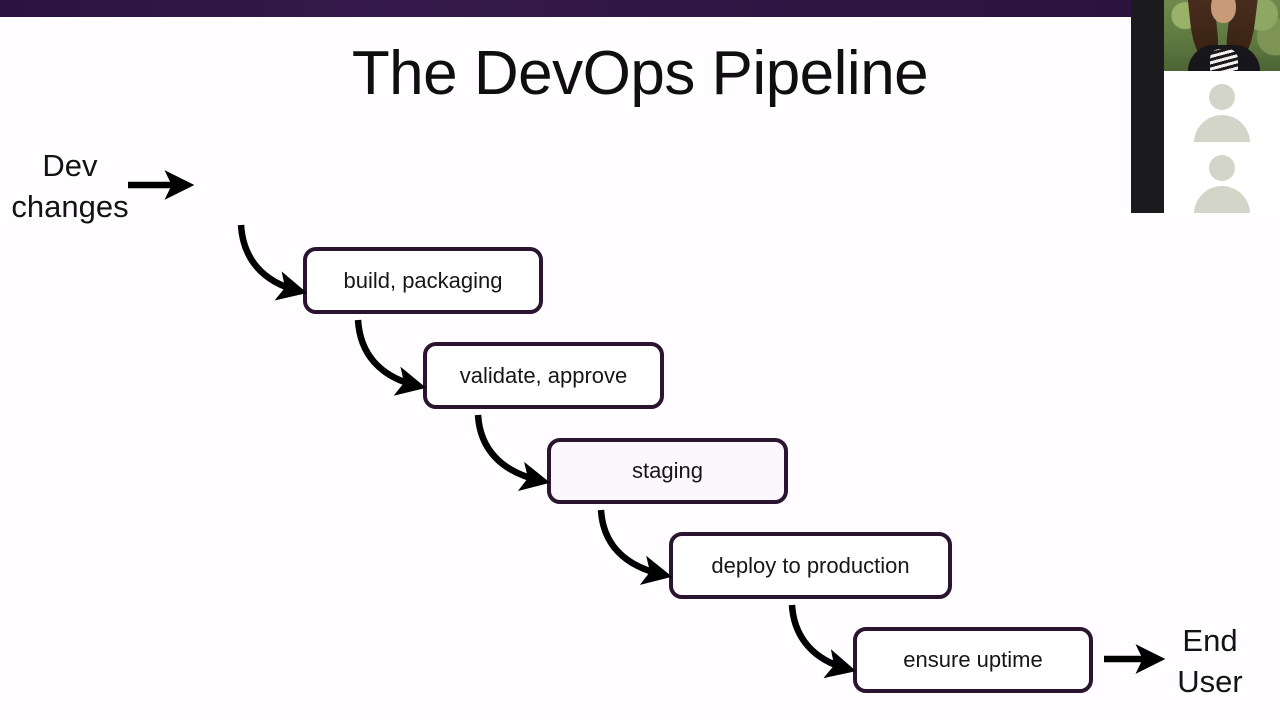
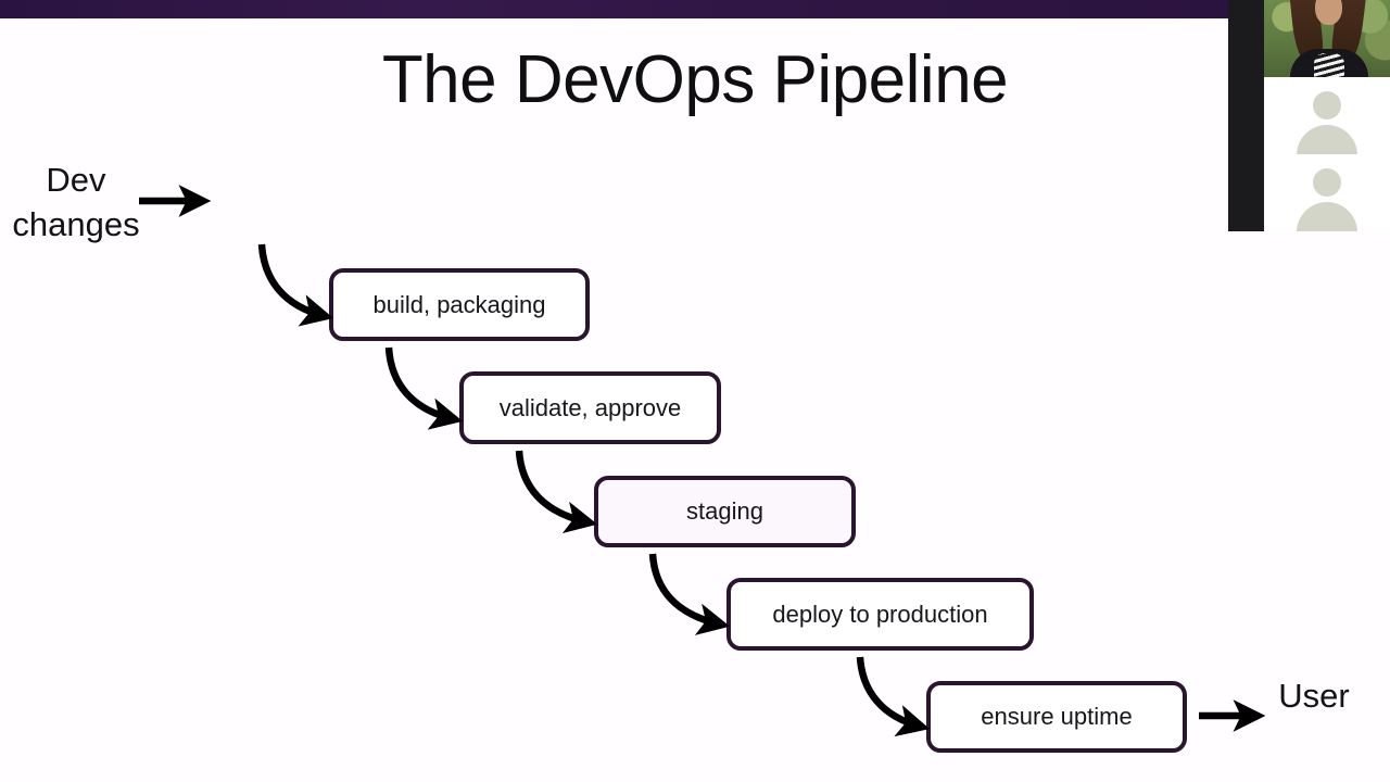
  The DevOps Pipeline
  Dev
  changes
  build, packaging
  validate, approve
  staging
  deploy to production
  ensure uptime
- End
  User
